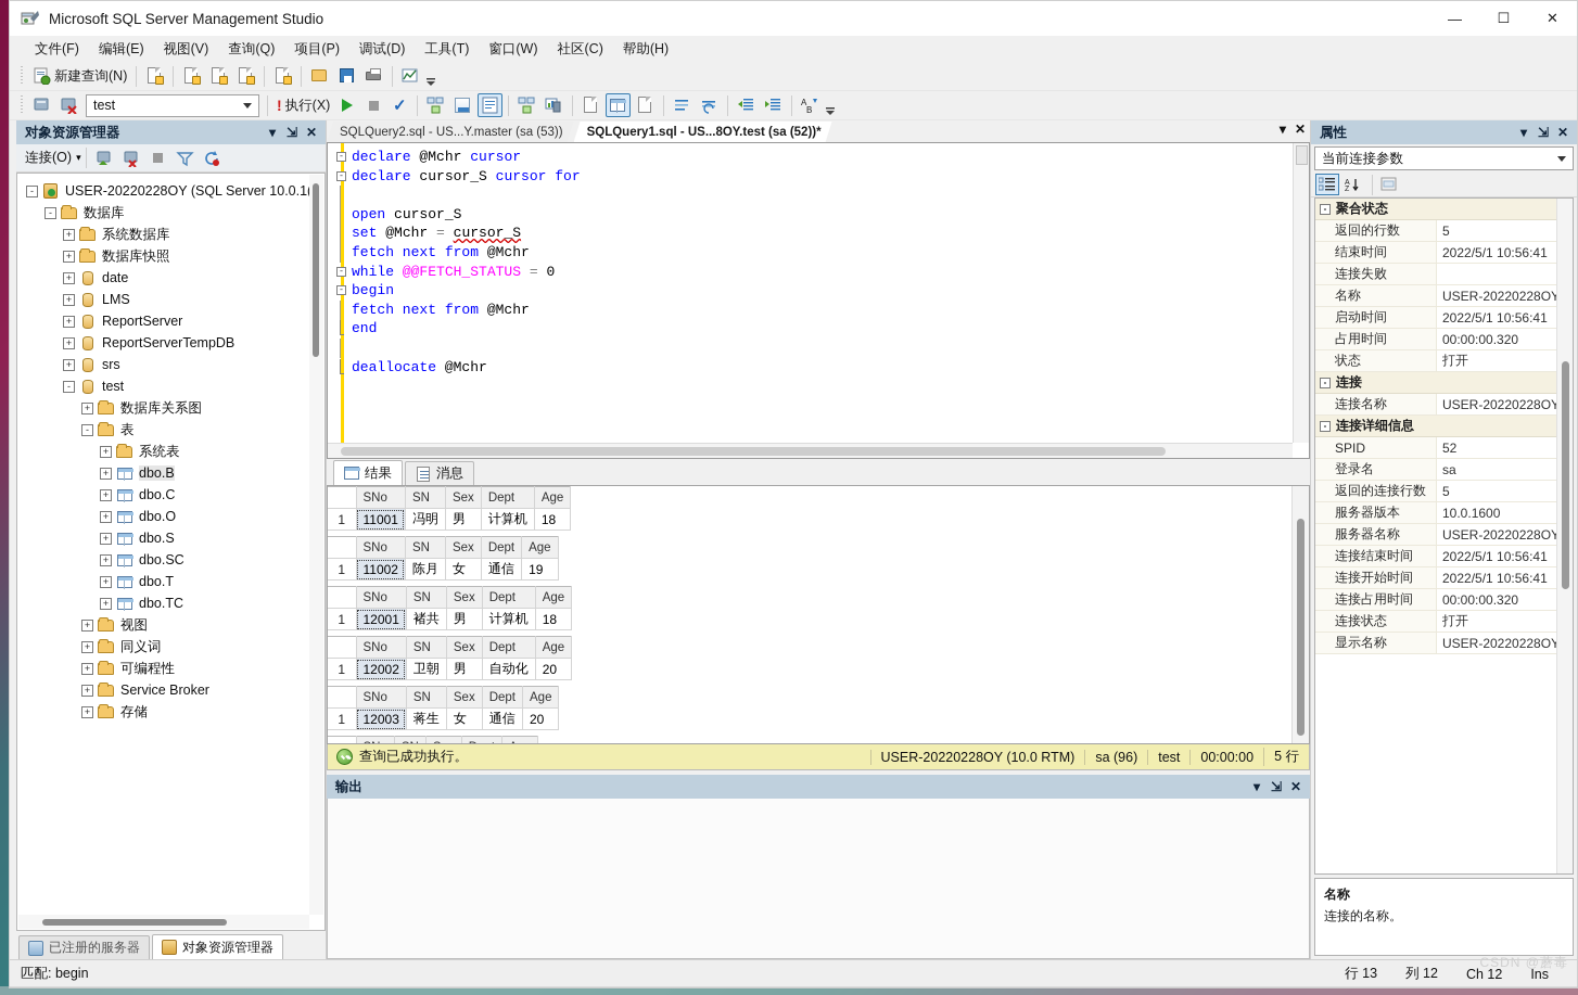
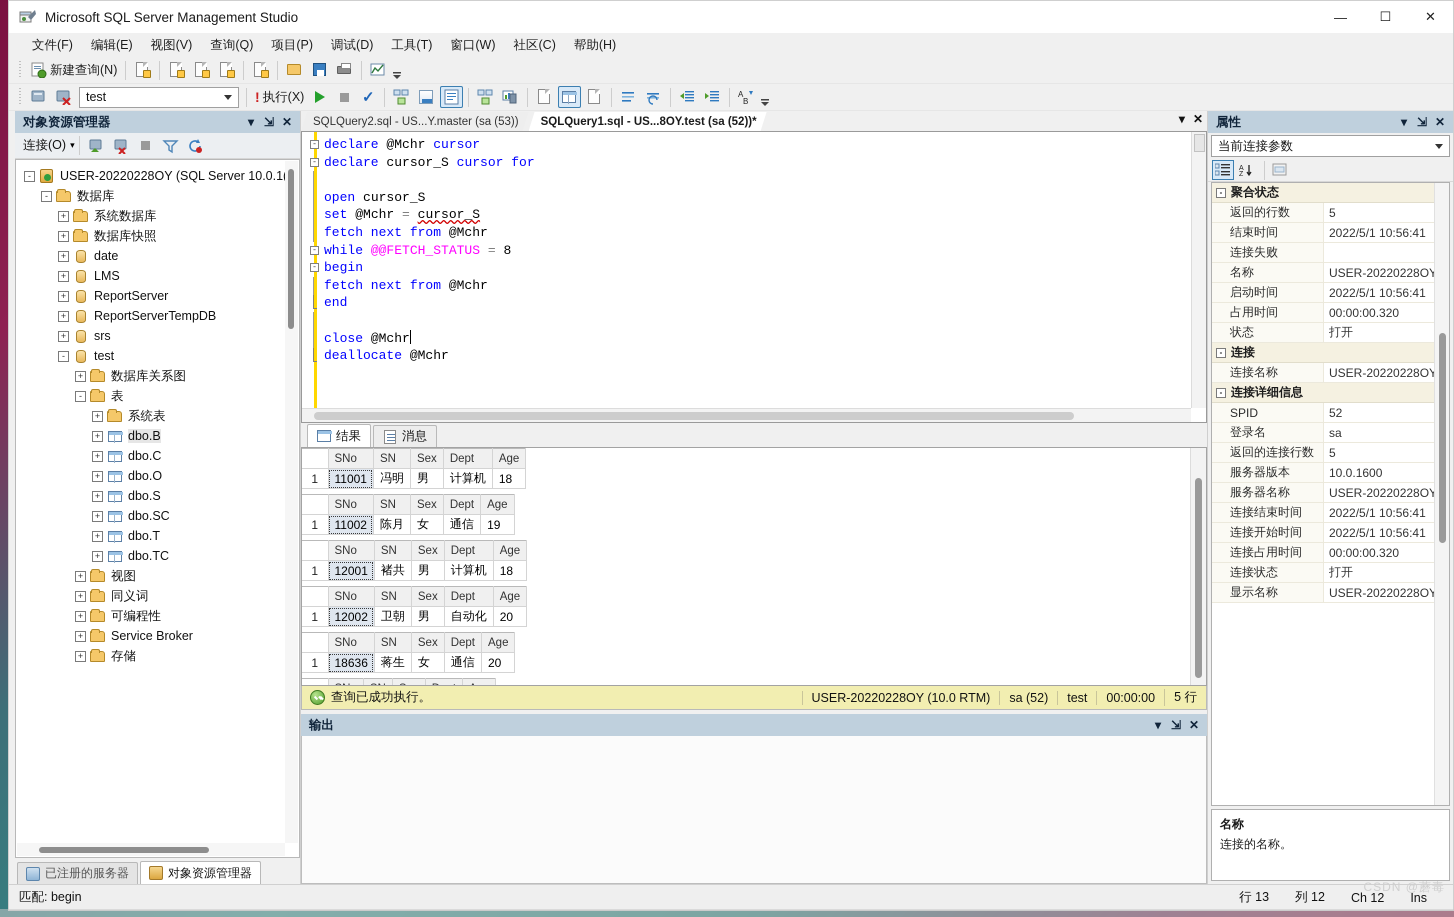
  Microsoft SQL Server Management Studio
  —
  ☐
  ✕
  文件(F)
  编辑(E)
  视图(V)
  查询(Q)
  项目(P)
  调试(D)
  工具(T)
  窗口(W)
  社区(C)
  帮助(H)
  新建查询(N)
  test
  !
  执行(X)
  ✓
  A
  B
  对象资源管理器
  ▾
  ⇲
  ✕
  连接(O)
  ▾
  -
  USER-20220228OY (SQL Server 10.0.1
  -
  数据库
  +
  系统数据库
  +
  数据库快照
  +
  date
  +
  LMS
  +
  ReportServer
  +
  ReportServerTempDB
  +
  srs
  -
  test
  +
  数据库关系图
  -
  表
  +
  系统表
  +
  dbo.B
  +
  dbo.C
  +
  dbo.O
  +
  dbo.S
  +
  dbo.SC
  +
  dbo.T
  +
  dbo.TC
  +
  视图
  +
  同义词
  +
  可编程性
  +
  Service Broker
  +
  存储
  已注册的服务器
  对象资源管理器
  SQLQuery2.sql - US...Y.master (sa (53))
  SQLQuery1.sql - US...8OY.test (sa (52))*
  ▾
  ✕
  -
  declare @Mchr cursor
  -
  declare cursor_S cursor for
  open cursor_S
  set @Mchr = cursor_S
  fetch next from @Mchr
  -
- while @@FETCH_STATUS = 0
+ while @@FETCH_STATUS = 8
  -
  begin
  fetch next from @Mchr
  end
+ close @Mchr
  deallocate @Mchr
  结果
  消息
  	SNo	SN	Sex	Dept	Age
  1	11001	冯明	男	计算机	18
  	SNo	SN	Sex	Dept	Age
  1	11002	陈月	女	通信	19
  	SNo	SN	Sex	Dept	Age
  1	12001	褚共	男	计算机	18
  	SNo	SN	Sex	Dept	Age
  1	12002	卫朝	男	自动化	20
  	SNo	SN	Sex	Dept	Age
- 1	12003	蒋生	女	通信	20
+ 1	18636	蒋生	女	通信	20
  查询已成功执行。
  USER-20220228OY (10.0 RTM)
- sa (96)
+ sa (52)
  test
  00:00:00
  5 行
  输出
  ▾
  ⇲
  ✕
  属性
  ▾
  ⇲
  ✕
  当前连接参数
  -
  聚合状态
  返回的行数
  5
  结束时间
  2022/5/1 10:56:41
  连接失败
  名称
  USER-20220228O
  启动时间
  2022/5/1 10:56:41
  占用时间
  00:00:00.320
  状态
  打开
  -
  连接
  连接名称
  USER-20220228OY
  -
  连接详细信息
  SPID
  52
  登录名
  sa
  返回的连接行数
  5
  服务器版本
  10.0.1600
  服务器名称
  USER-20220228O
  连接结束时间
  2022/5/1 10:56:41
  连接开始时间
  2022/5/1 10:56:41
  连接占用时间
  00:00:00.320
  连接状态
  打开
  显示名称
  USER-20220228O
  名称
  连接的名称。
  匹配: begin
  行 13
  列 12
  Ch 12
  Ins
  CSDN @蘑毒
